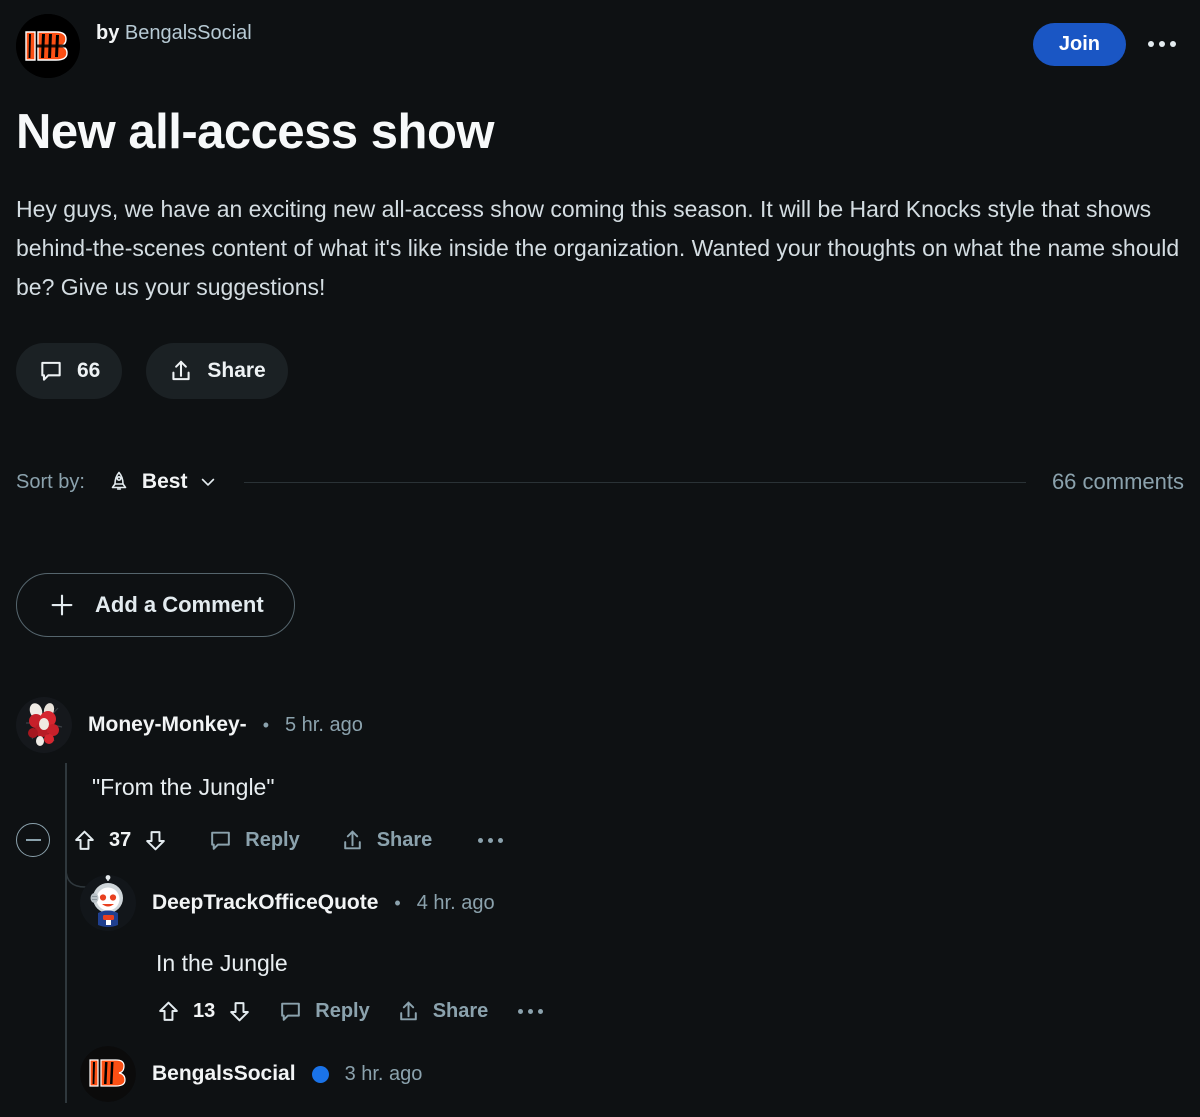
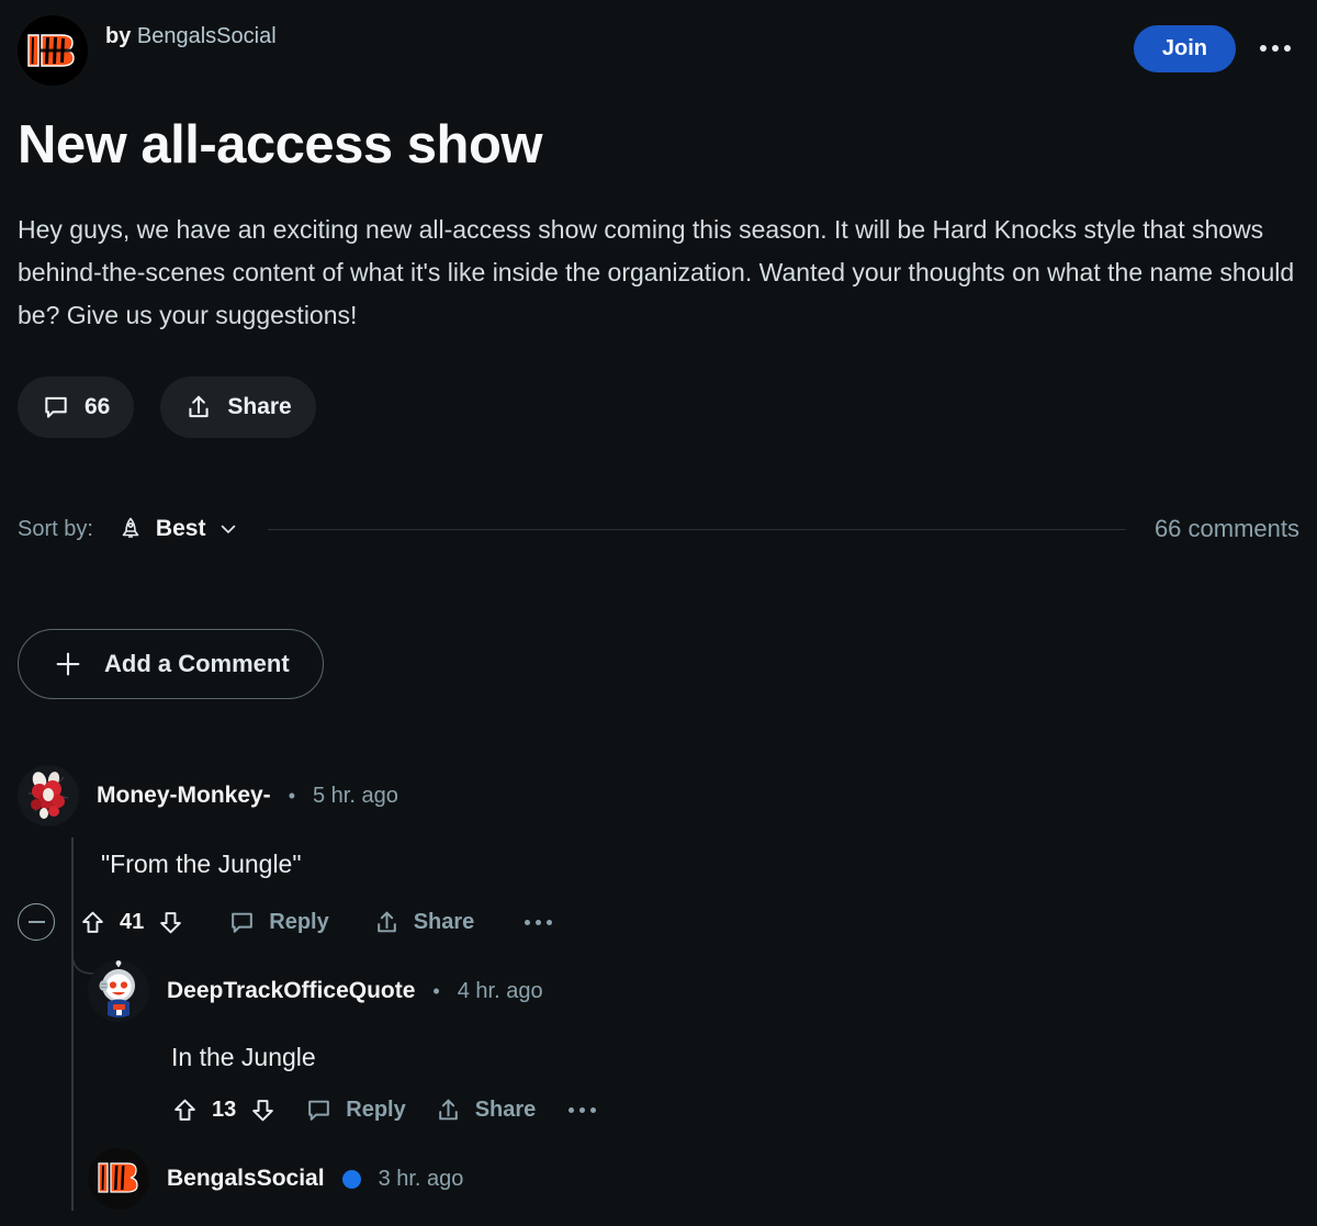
  by BengalsSocial
  Join
  New all-access show
  Hey guys, we have an exciting new all-access show coming this season. It will be Hard Knocks style that shows behind-the-scenes content of what it's like inside the organization. Wanted your thoughts on what the name should be? Give us your suggestions!
  66
  Share
  Sort by:
  Best
  66 comments
  Add a Comment
  Money-Monkey-
  •
  5 hr. ago
  "From the Jungle"
- 37
+ 41
  Reply
  Share
  DeepTrackOfficeQuote
  •
  4 hr. ago
  In the Jungle
  13
  Reply
  Share
  BengalsSocial
  3 hr. ago
